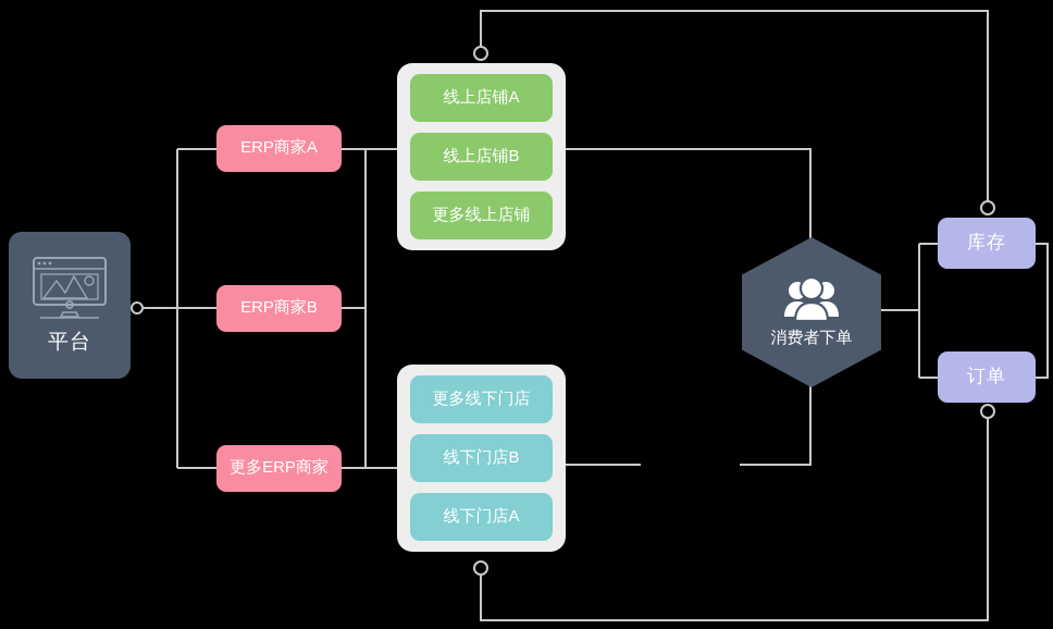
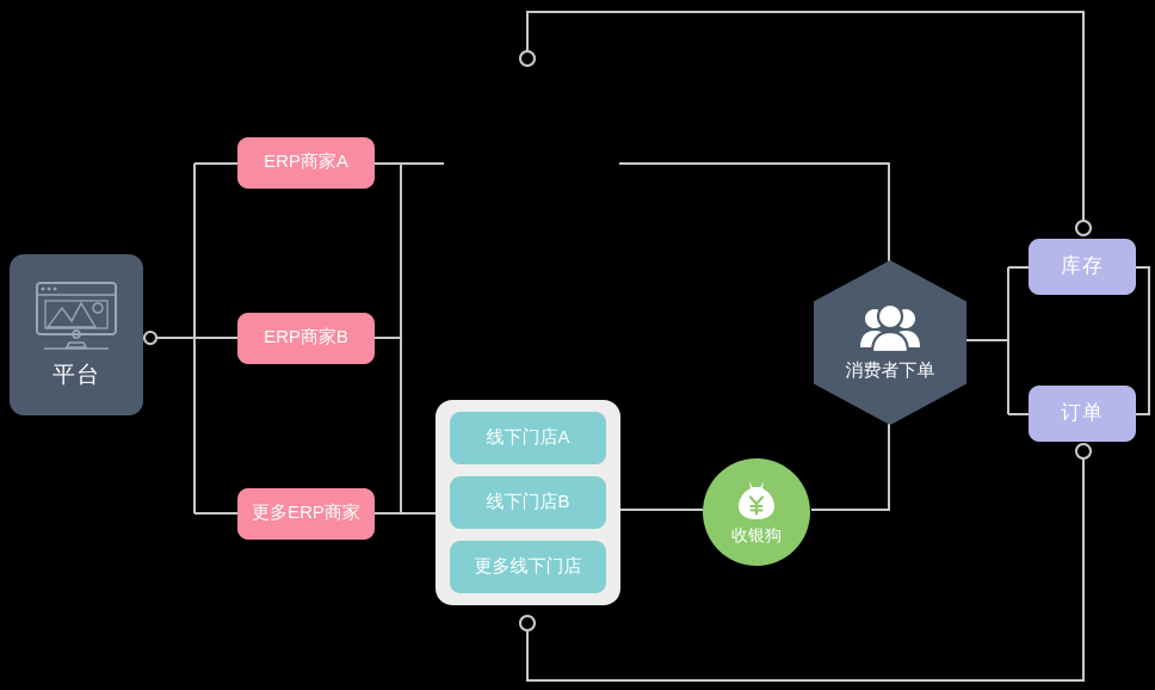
  平台
  ERP商家A
  ERP商家B
  更多ERP商家
- 线上店铺A
- 线上店铺B
- 更多线上店铺
- 更多线下门店
+ 线下门店A
  线下门店B
- 线下门店A
+ 更多线下门店
+ 收银狗
  消费者下单
  库存
  订单
